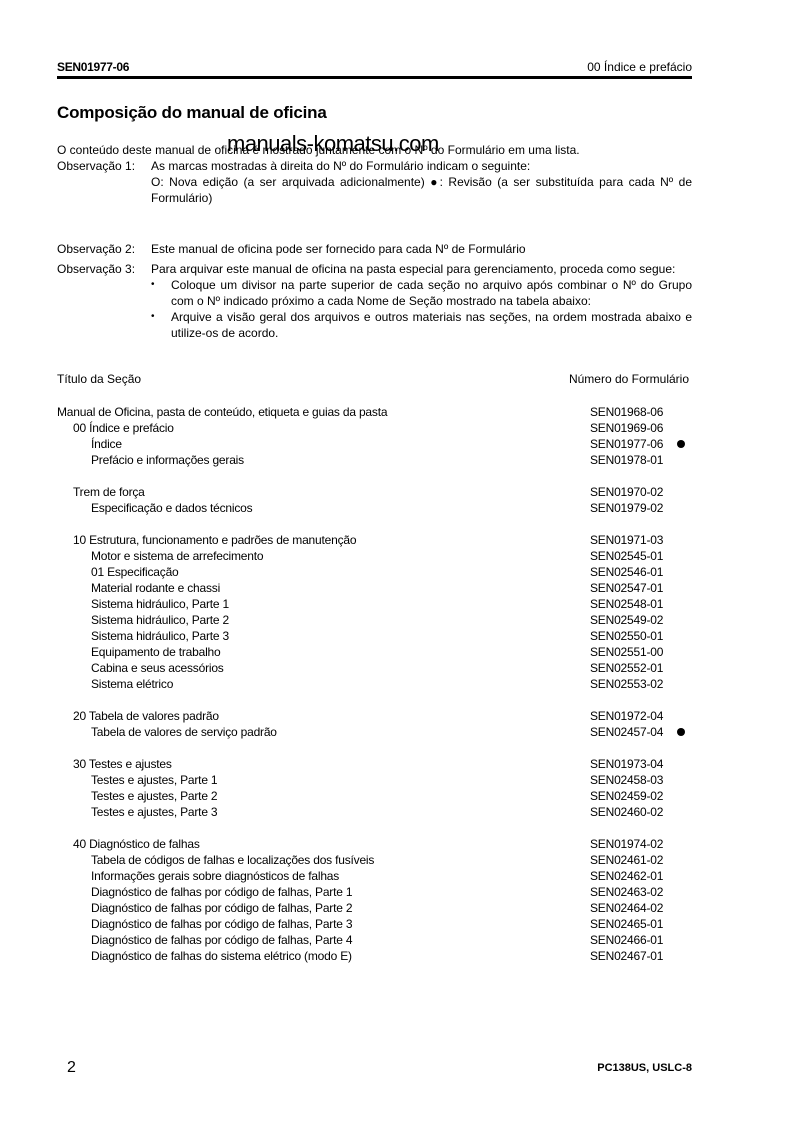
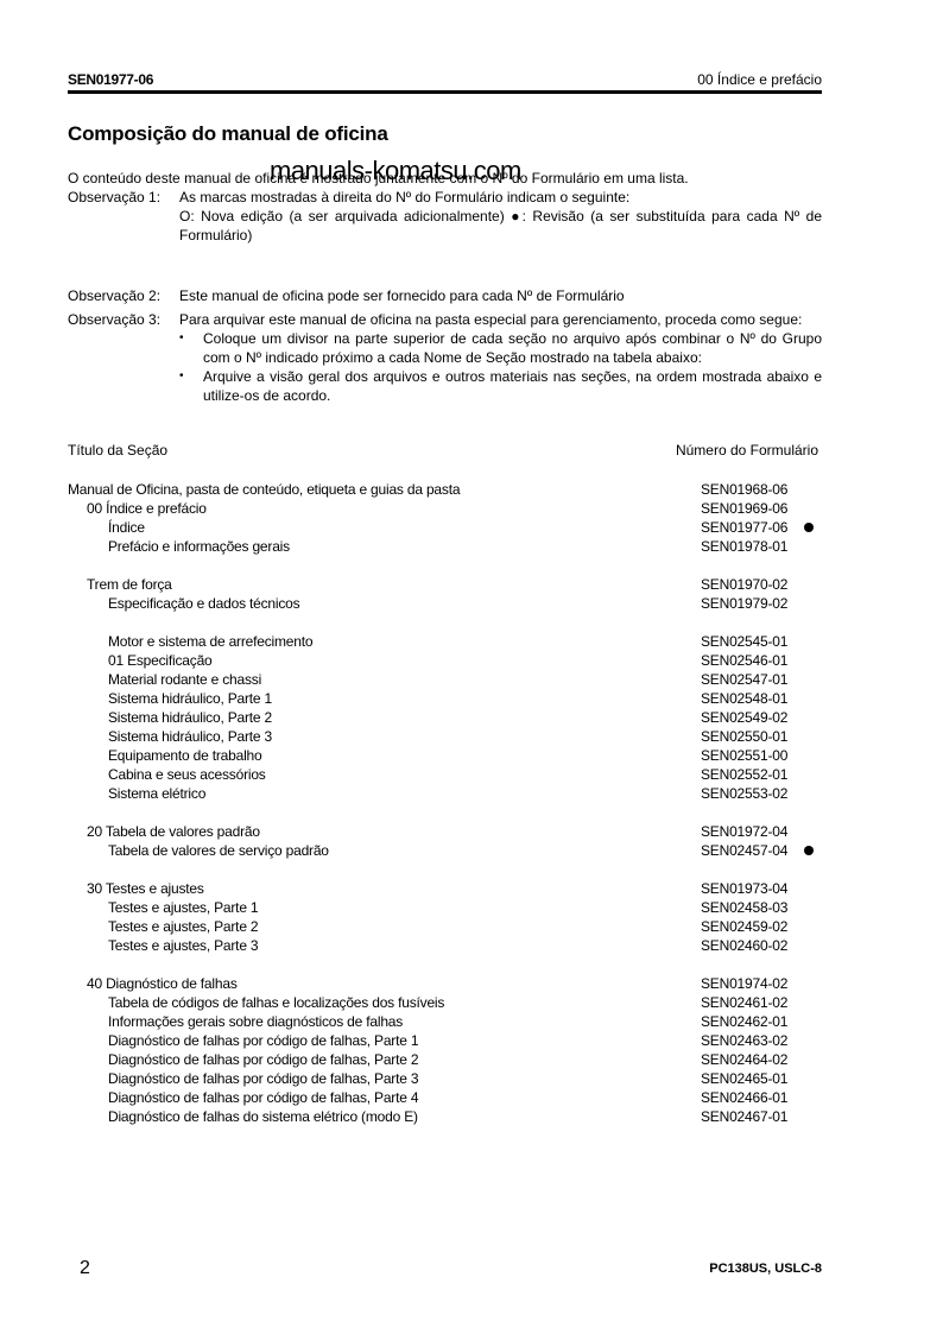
  SEN01977-06
  00 Índice e prefácio
  Composição do manual de oficina
  O conteúdo deste manual de oficina é mostrado juntamente com o Nº do Formulário em uma lista.
  manuals-komatsu.com
  Observação 1:
  As marcas mostradas à direita do Nº do Formulário indicam o seguinte:
  O: Nova edição (a ser arquivada adicionalmente) ●: Revisão (a ser substituída para cada Nº de Formulário)
  Observação 2:
  Este manual de oficina pode ser fornecido para cada Nº de Formulário
  Observação 3:
  Para arquivar este manual de oficina na pasta especial para gerenciamento, proceda como segue:
  Coloque um divisor na parte superior de cada seção no arquivo após combinar o Nº do Grupo com o Nº indicado próximo a cada Nome de Seção mostrado na tabela abaixo:
  Arquive a visão geral dos arquivos e outros materiais nas seções, na ordem mostrada abaixo e utilize-os de acordo.
  Título da Seção
  Número do Formulário
  Manual de Oficina, pasta de conteúdo, etiqueta e guias da pasta
  SEN01968-06
  00 Índice e prefácio
  SEN01969-06
  Índice
  SEN01977-06
  Prefácio e informações gerais
  SEN01978-01
  Trem de força
  SEN01970-02
  Especificação e dados técnicos
  SEN01979-02
- 10 Estrutura, funcionamento e padrões de manutenção
- SEN01971-03
  Motor e sistema de arrefecimento
  SEN02545-01
  01 Especificação
  SEN02546-01
  Material rodante e chassi
  SEN02547-01
  Sistema hidráulico, Parte 1
  SEN02548-01
  Sistema hidráulico, Parte 2
  SEN02549-02
  Sistema hidráulico, Parte 3
  SEN02550-01
  Equipamento de trabalho
  SEN02551-00
  Cabina e seus acessórios
  SEN02552-01
  Sistema elétrico
  SEN02553-02
  20 Tabela de valores padrão
  SEN01972-04
  Tabela de valores de serviço padrão
  SEN02457-04
  30 Testes e ajustes
  SEN01973-04
  Testes e ajustes, Parte 1
  SEN02458-03
  Testes e ajustes, Parte 2
  SEN02459-02
  Testes e ajustes, Parte 3
  SEN02460-02
  40 Diagnóstico de falhas
  SEN01974-02
  Tabela de códigos de falhas e localizações dos fusíveis
  SEN02461-02
  Informações gerais sobre diagnósticos de falhas
  SEN02462-01
  Diagnóstico de falhas por código de falhas, Parte 1
  SEN02463-02
  Diagnóstico de falhas por código de falhas, Parte 2
  SEN02464-02
  Diagnóstico de falhas por código de falhas, Parte 3
  SEN02465-01
  Diagnóstico de falhas por código de falhas, Parte 4
  SEN02466-01
  Diagnóstico de falhas do sistema elétrico (modo E)
  SEN02467-01
  2
  PC138US, USLC-8
